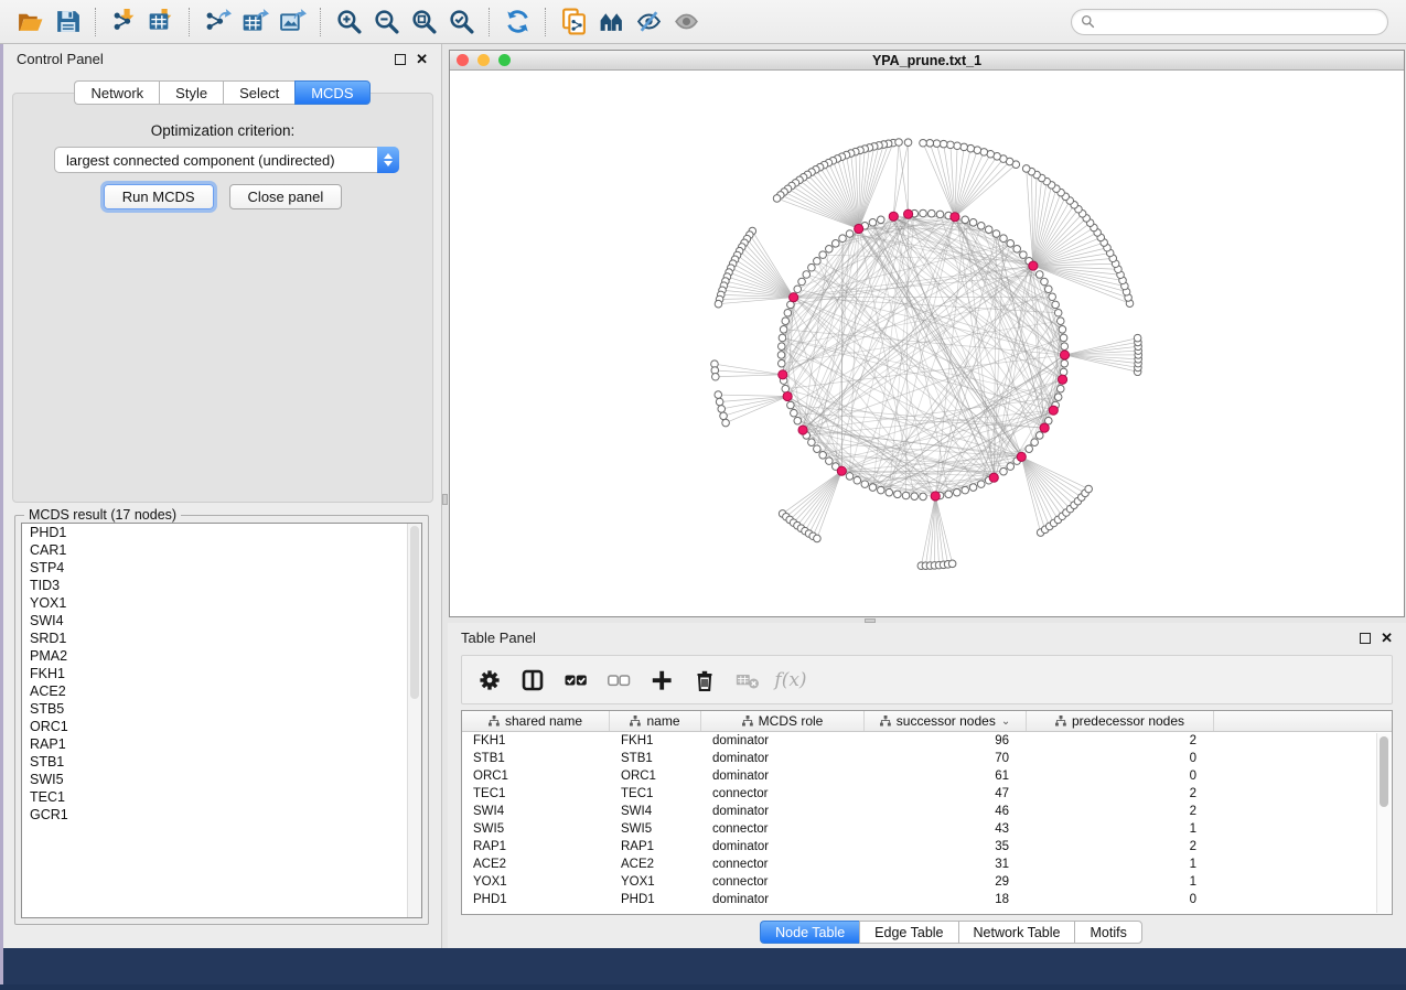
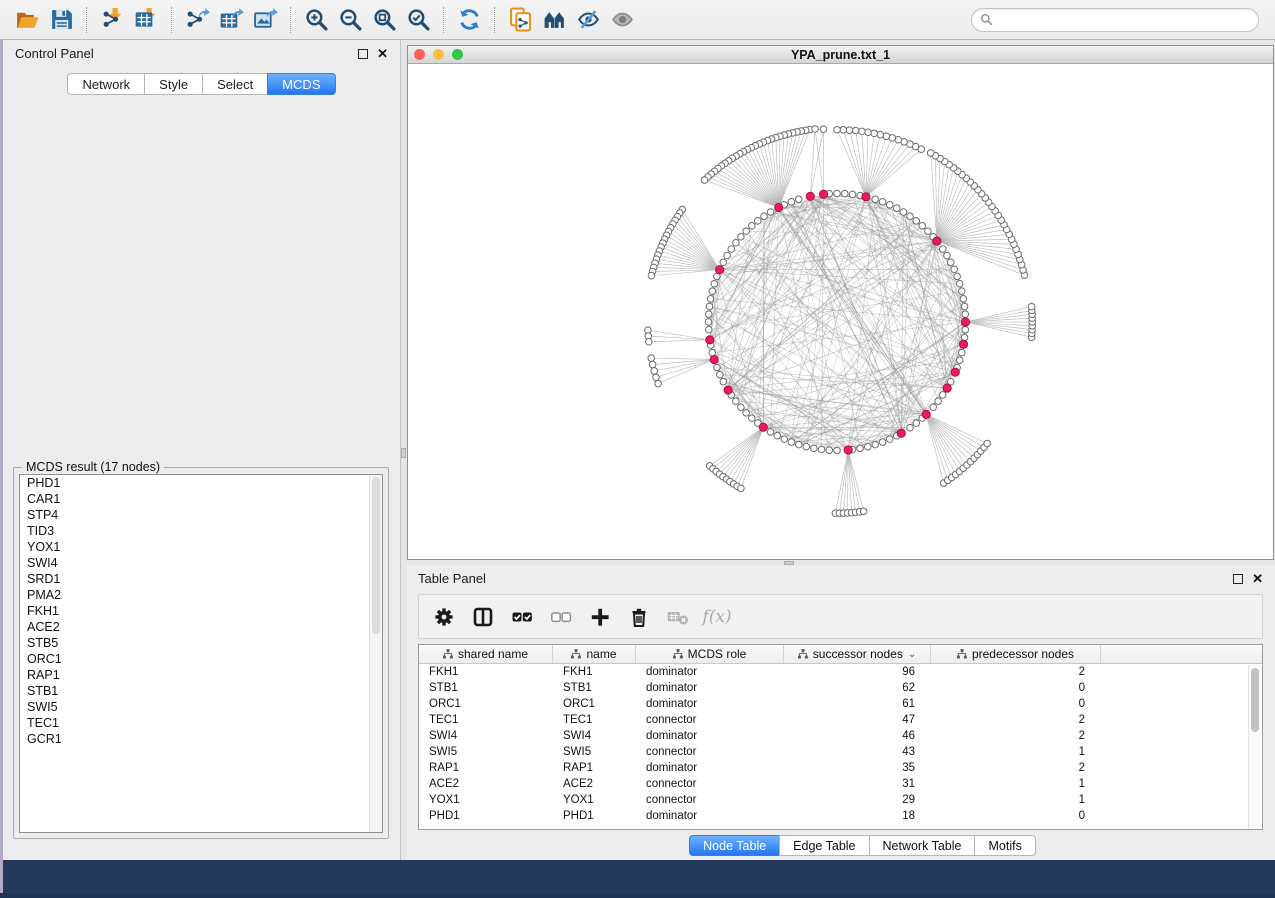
  Control Panel
  ✕
  Network
  Style
  Select
  MCDS
- Optimization criterion:
- largest connected component (undirected)
- Run MCDS
- Close panel
  MCDS result (17 nodes)
  PHD1
  CAR1
  STP4
  TID3
  YOX1
  SWI4
  SRD1
  PMA2
  FKH1
  ACE2
  STB5
  ORC1
  RAP1
  STB1
  SWI5
  TEC1
  GCR1
  YPA_prune.txt_1
  Table Panel
  ✕
  f(x)
  shared name
  name
  MCDS role
  successor nodes
  ⌄
  predecessor nodes
  FKH1
  FKH1
  dominator
  96
  2
  STB1
  STB1
  dominator
- 70
+ 62
  0
  ORC1
  ORC1
  dominator
  61
  0
  TEC1
  TEC1
  connector
  47
  2
  SWI4
  SWI4
  dominator
  46
  2
  SWI5
  SWI5
  connector
  43
  1
  RAP1
  RAP1
  dominator
  35
  2
  ACE2
  ACE2
  connector
  31
  1
  YOX1
  YOX1
  connector
  29
  1
  PHD1
  PHD1
  dominator
  18
  0
  Node Table
  Edge Table
  Network Table
  Motifs
